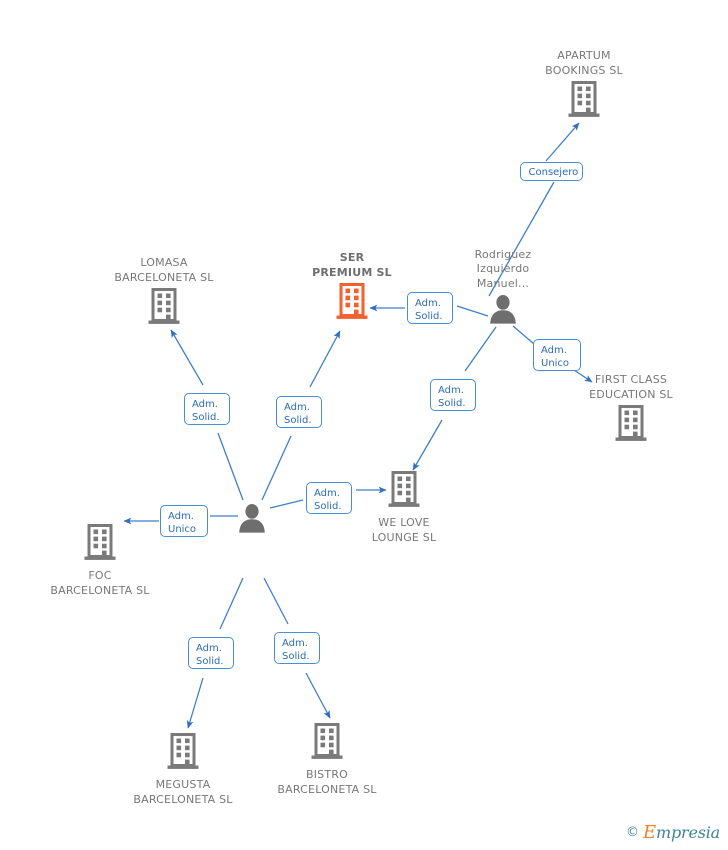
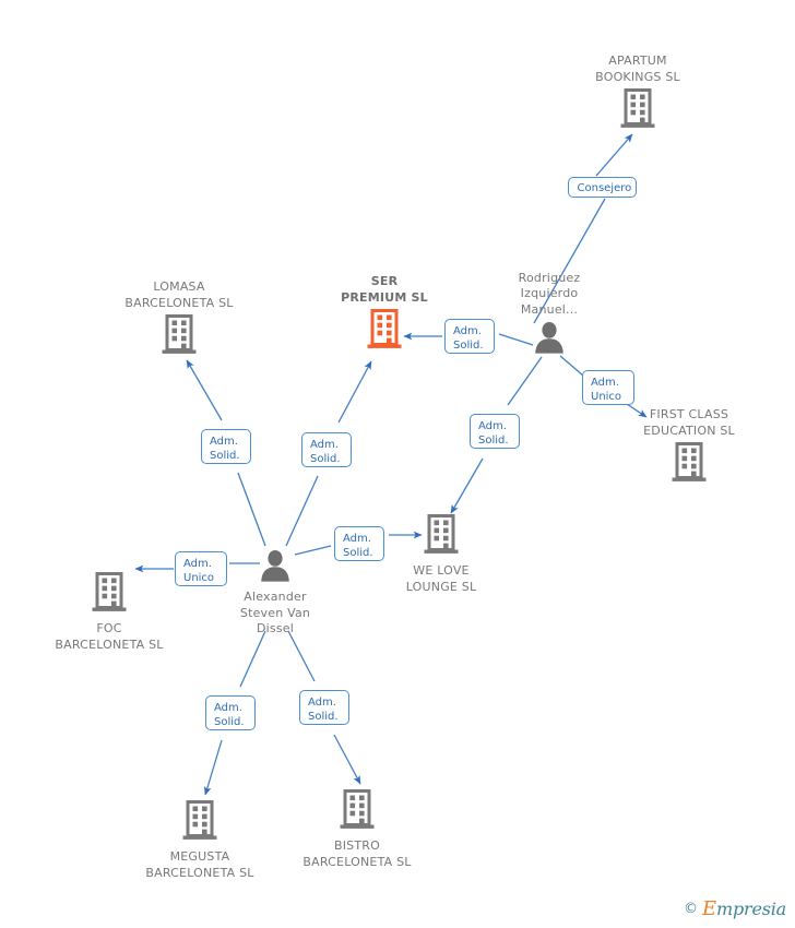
  APARTUM
  BOOKINGS SL
  LOMASA
  BARCELONETA SL
  SER
  PREMIUM SL
  Rodriguez
  Izquierdo
  Manuel...
  FIRST CLASS
  EDUCATION SL
  WE LOVE
  LOUNGE SL
+ Alexander
+ Steven Van
+ Dissel
  FOC
  BARCELONETA SL
  MEGUSTA
  BARCELONETA SL
  BISTRO
  BARCELONETA SL
  Consejero
  Adm.
  Solid.
  Adm.
  Unico
  Adm.
  Solid.
  Adm.
  Solid.
  Adm.
  Solid.
  Adm.
  Unico
  Adm.
  Solid.
  Adm.
  Solid.
  Adm.
  Solid.
  ©
  Empresia
